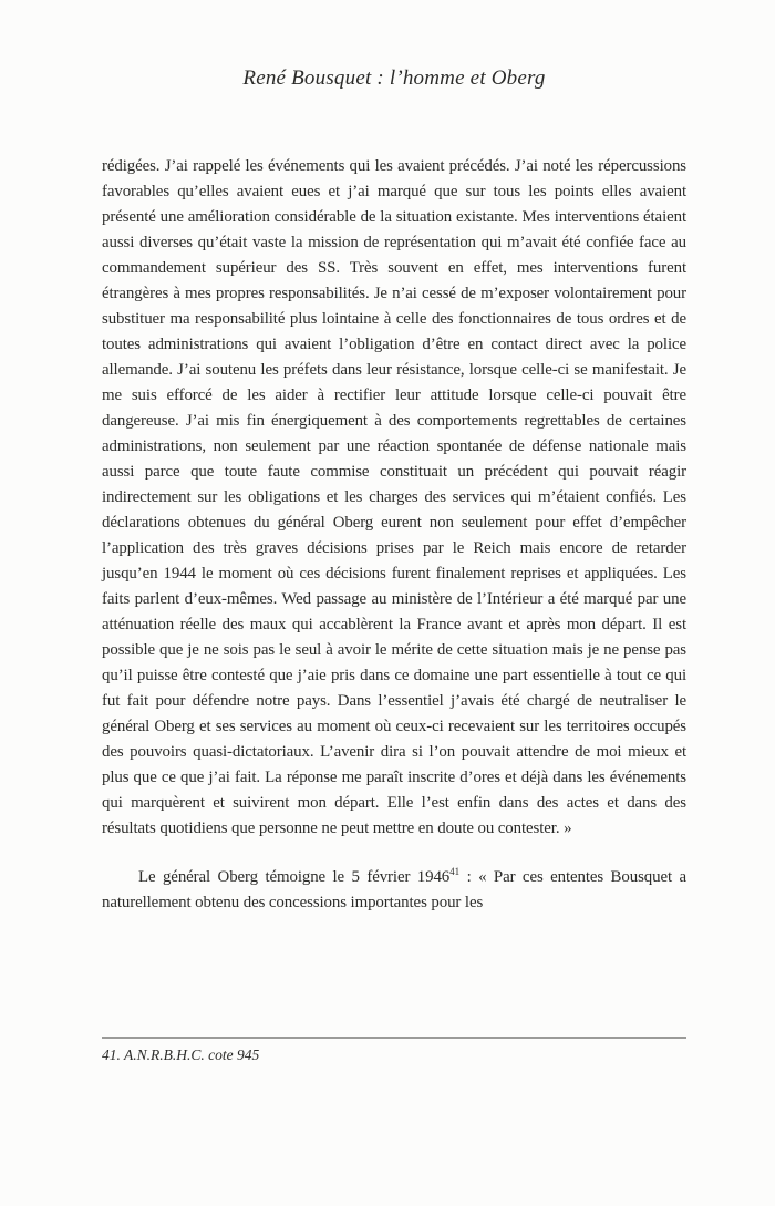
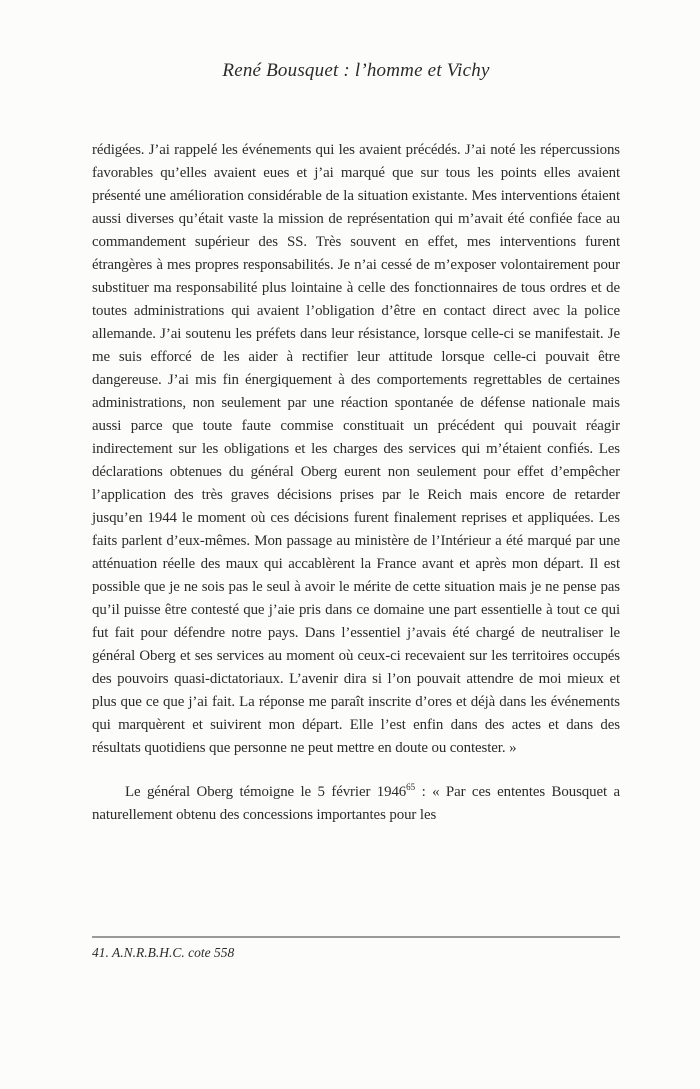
- René Bousquet : l’homme et Oberg
+ René Bousquet : l’homme et Vichy
- rédigées. J’ai rappelé les événements qui les avaient précédés. J’ai noté les répercussions favorables qu’elles avaient eues et j’ai marqué que sur tous les points elles avaient présenté une amélioration considérable de la situation existante. Mes interventions étaient aussi diverses qu’était vaste la mission de représentation qui m’avait été confiée face au commandement supérieur des SS. Très souvent en effet, mes interventions furent étrangères à mes propres responsabilités. Je n’ai cessé de m’exposer volontairement pour substituer ma responsabilité plus lointaine à celle des fonctionnaires de tous ordres et de toutes administrations qui avaient l’obligation d’être en contact direct avec la police allemande. J’ai soutenu les préfets dans leur résistance, lorsque celle-ci se manifestait. Je me suis efforcé de les aider à rectifier leur attitude lorsque celle-ci pouvait être dangereuse. J’ai mis fin énergiquement à des comportements regrettables de certaines administrations, non seulement par une réaction spontanée de défense nationale mais aussi parce que toute faute commise constituait un précédent qui pouvait réagir indirectement sur les obligations et les charges des services qui m’étaient confiés. Les déclarations obtenues du général Oberg eurent non seulement pour effet d’empêcher l’application des très graves décisions prises par le Reich mais encore de retarder jusqu’en 1944 le moment où ces décisions furent finalement reprises et appliquées. Les faits parlent d’eux-mêmes. Wed passage au ministère de l’Intérieur a été marqué par une atténuation réelle des maux qui accablèrent la France avant et après mon départ. Il est possible que je ne sois pas le seul à avoir le mérite de cette situation mais je ne pense pas qu’il puisse être contesté que j’aie pris dans ce domaine une part essentielle à tout ce qui fut fait pour défendre notre pays. Dans l’essentiel j’avais été chargé de neutraliser le général Oberg et ses services au moment où ceux-ci recevaient sur les territoires occupés des pouvoirs quasi-dictatoriaux. L’avenir dira si l’on pouvait attendre de moi mieux et plus que ce que j’ai fait. La réponse me paraît inscrite d’ores et déjà dans les événements qui marquèrent et suivirent mon départ. Elle l’est enfin dans des actes et dans des résultats quotidiens que personne ne peut mettre en doute ou contester. »
+ rédigées. J’ai rappelé les événements qui les avaient précédés. J’ai noté les répercussions favorables qu’elles avaient eues et j’ai marqué que sur tous les points elles avaient présenté une amélioration considérable de la situation existante. Mes interventions étaient aussi diverses qu’était vaste la mission de représentation qui m’avait été confiée face au commandement supérieur des SS. Très souvent en effet, mes interventions furent étrangères à mes propres responsabilités. Je n’ai cessé de m’exposer volontairement pour substituer ma responsabilité plus lointaine à celle des fonctionnaires de tous ordres et de toutes administrations qui avaient l’obligation d’être en contact direct avec la police allemande. J’ai soutenu les préfets dans leur résistance, lorsque celle-ci se manifestait. Je me suis efforcé de les aider à rectifier leur attitude lorsque celle-ci pouvait être dangereuse. J’ai mis fin énergiquement à des comportements regrettables de certaines administrations, non seulement par une réaction spontanée de défense nationale mais aussi parce que toute faute commise constituait un précédent qui pouvait réagir indirectement sur les obligations et les charges des services qui m’étaient confiés. Les déclarations obtenues du général Oberg eurent non seulement pour effet d’empêcher l’application des très graves décisions prises par le Reich mais encore de retarder jusqu’en 1944 le moment où ces décisions furent finalement reprises et appliquées. Les faits parlent d’eux-mêmes. Mon passage au ministère de l’Intérieur a été marqué par une atténuation réelle des maux qui accablèrent la France avant et après mon départ. Il est possible que je ne sois pas le seul à avoir le mérite de cette situation mais je ne pense pas qu’il puisse être contesté que j’aie pris dans ce domaine une part essentielle à tout ce qui fut fait pour défendre notre pays. Dans l’essentiel j’avais été chargé de neutraliser le général Oberg et ses services au moment où ceux-ci recevaient sur les territoires occupés des pouvoirs quasi-dictatoriaux. L’avenir dira si l’on pouvait attendre de moi mieux et plus que ce que j’ai fait. La réponse me paraît inscrite d’ores et déjà dans les événements qui marquèrent et suivirent mon départ. Elle l’est enfin dans des actes et dans des résultats quotidiens que personne ne peut mettre en doute ou contester. »
- Le général Oberg témoigne le 5 février 194641 : « Par ces ententes Bousquet a naturellement obtenu des concessions importantes pour les
+ Le général Oberg témoigne le 5 février 194665 : « Par ces ententes Bousquet a naturellement obtenu des concessions importantes pour les
- 41. A.N.R.B.H.C. cote 945
+ 41. A.N.R.B.H.C. cote 558
